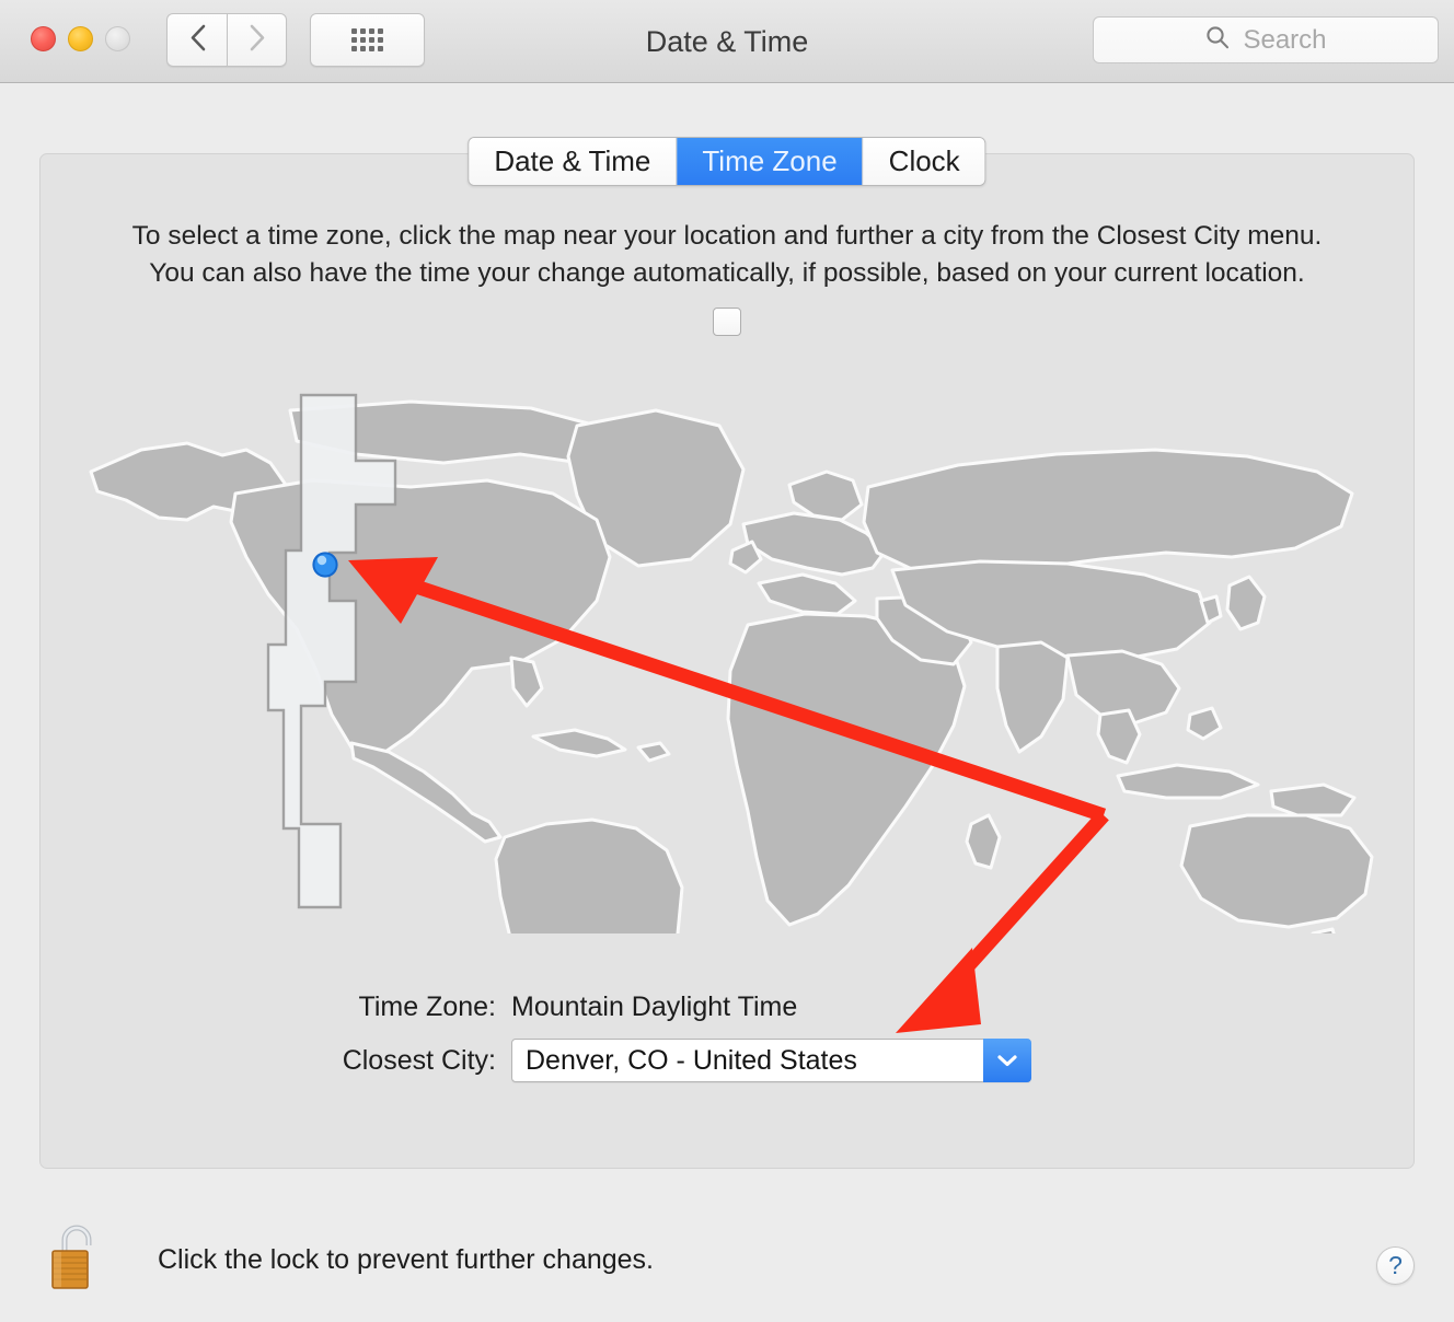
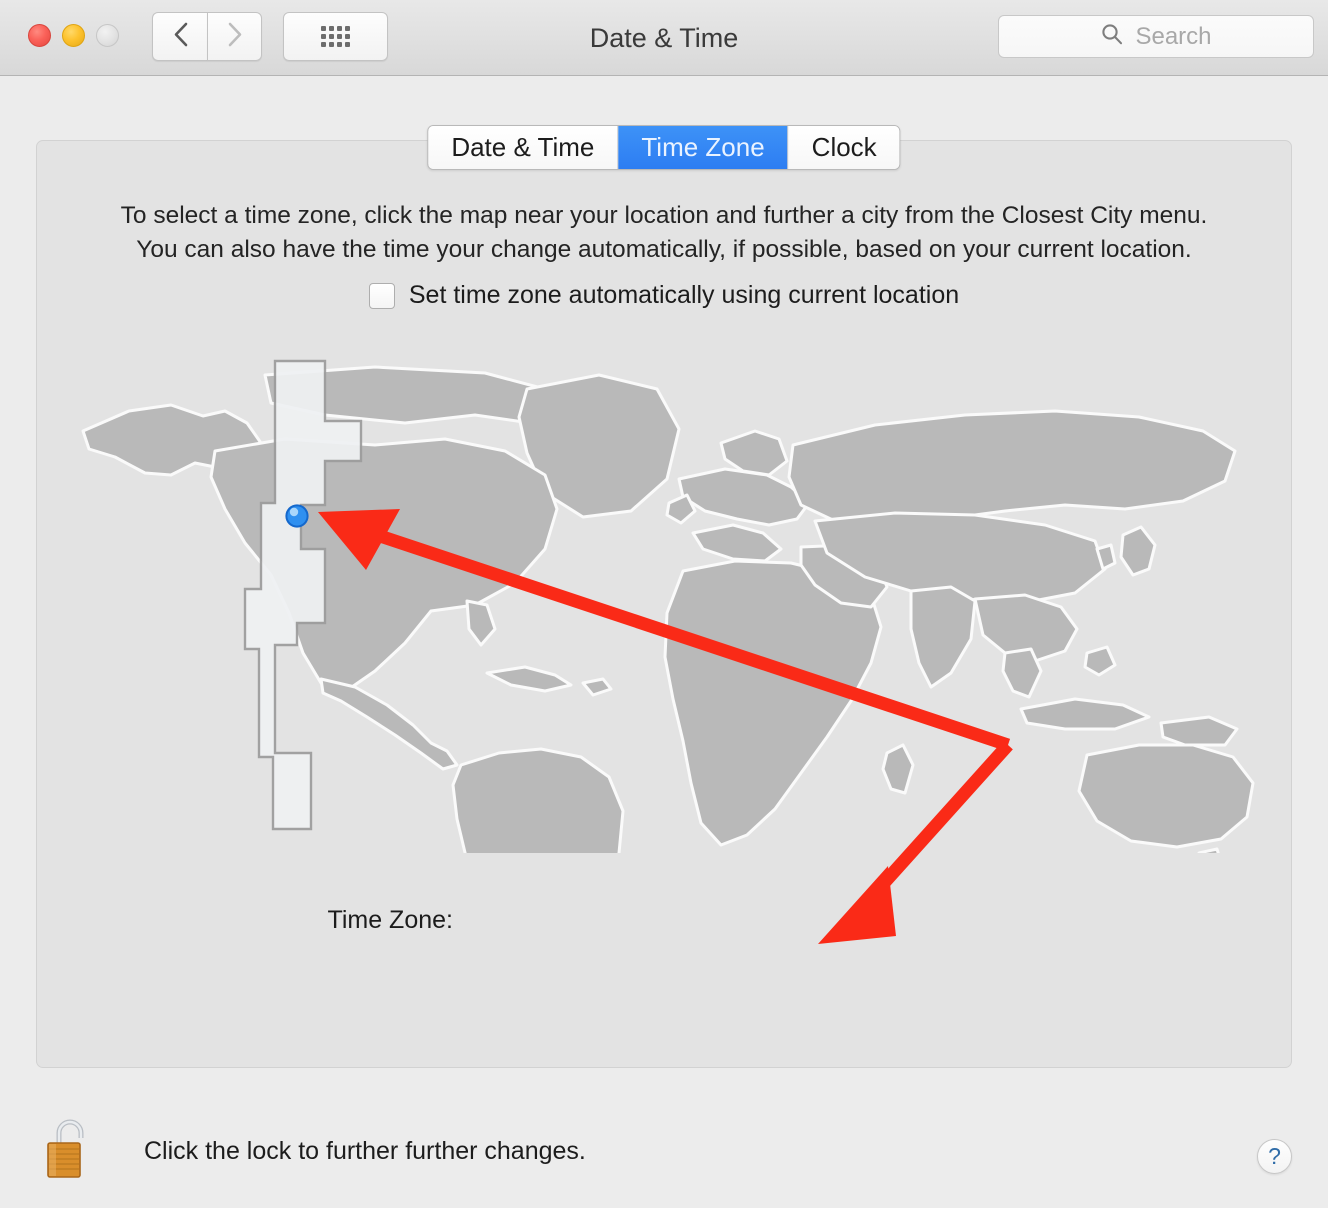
  Date & Time
  Search
  Date & Time
  Time Zone
  Clock
  To select a time zone, click the map near your location and further a city from the Closest City menu.
  You can also have the time your change automatically, if possible, based on your current location.
+ Set time zone automatically using current location
  Time Zone:
- Mountain Daylight Time
- Closest City:
- Denver, CO - United States
- Click the lock to prevent further changes.
+ Click the lock to further further changes.
  ?
